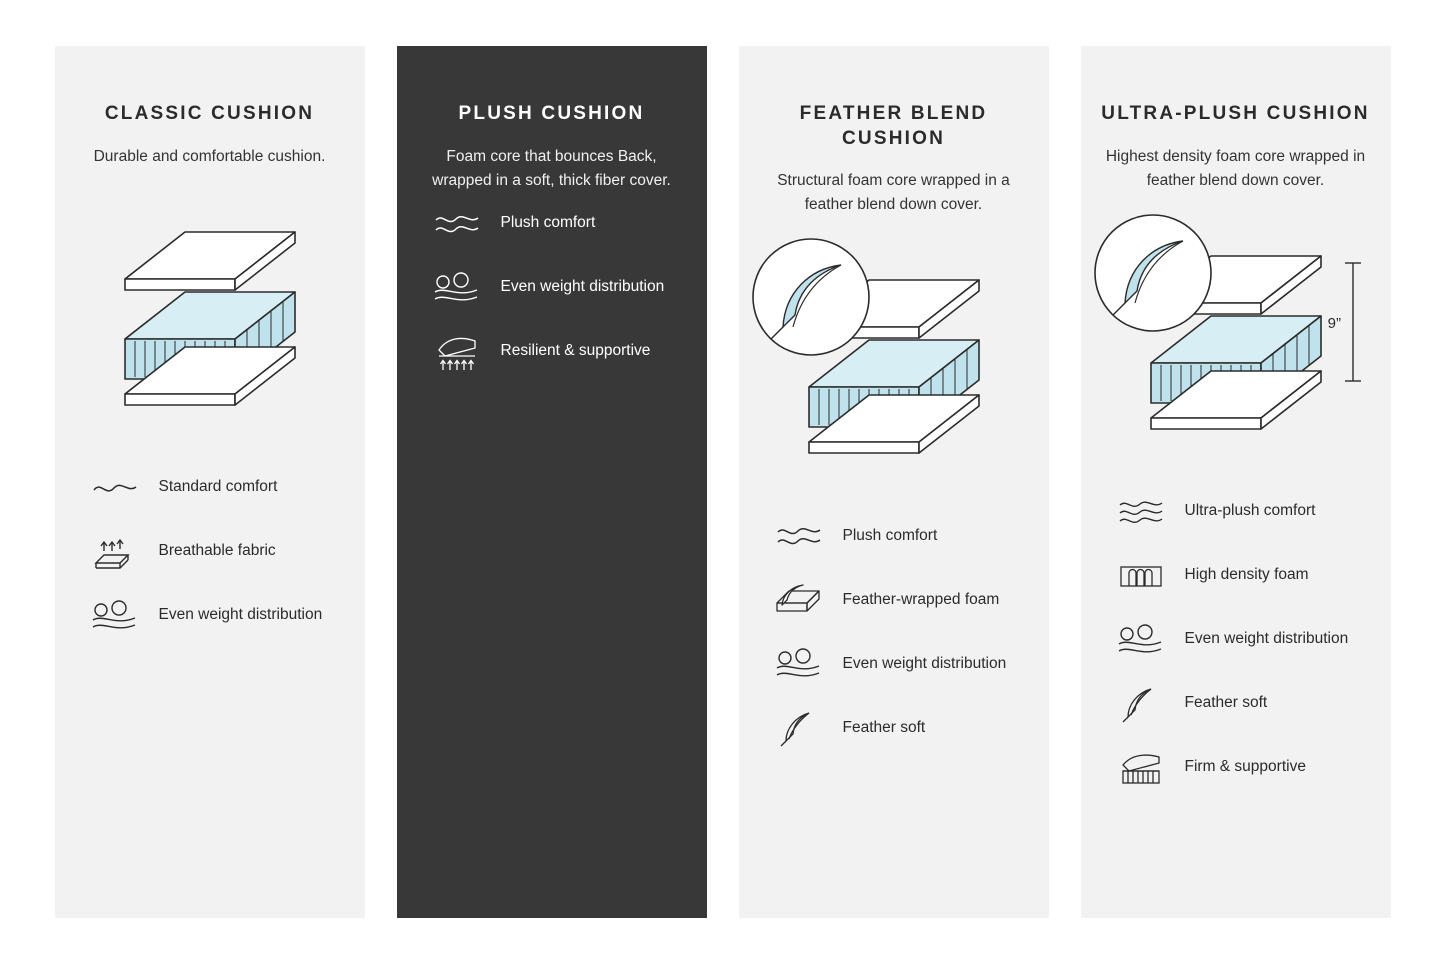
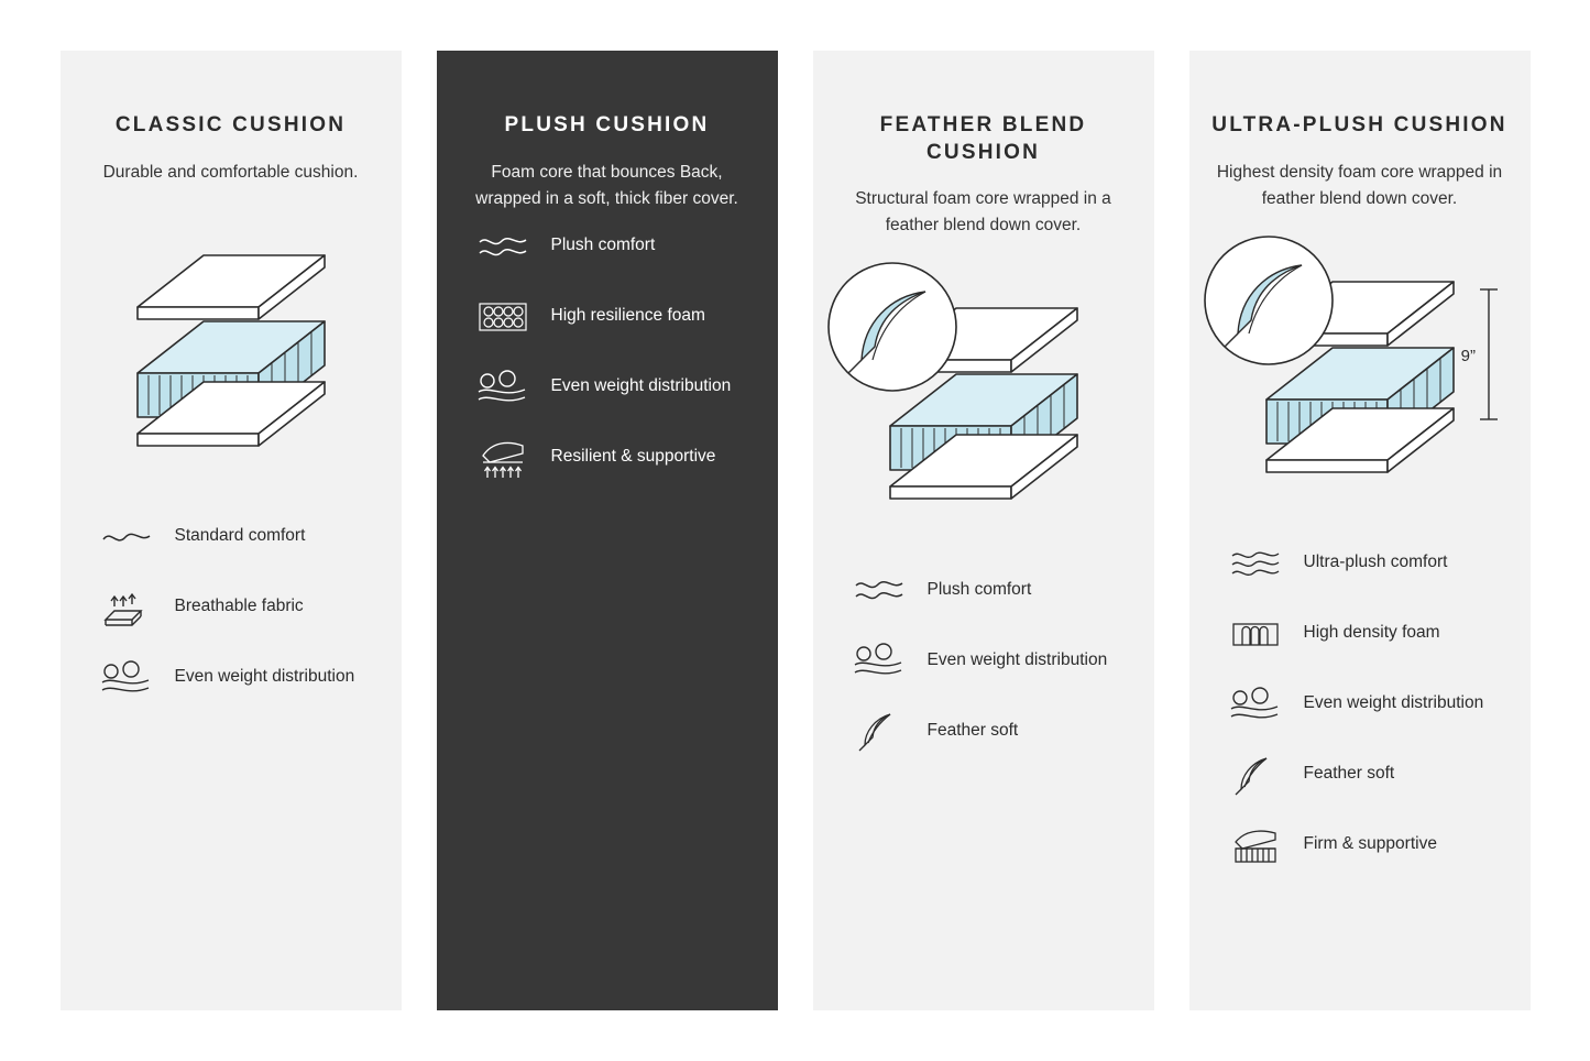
  CLASSIC CUSHION
  Durable and comfortable cushion.
  Standard comfort
  Breathable fabric
  Even weight distribution
  PLUSH CUSHION
  Foam core that bounces Back, wrapped in a soft, thick fiber cover.
  Plush comfort
+ High resilience foam
  Even weight distribution
  Resilient & supportive
  FEATHER BLEND CUSHION
  Structural foam core wrapped in a feather blend down cover.
  Plush comfort
- Feather-wrapped foam
  Even weight distribution
  Feather soft
  ULTRA-PLUSH CUSHION
  Highest density foam core wrapped in feather blend down cover.
  9”
  Ultra-plush comfort
  High density foam
  Even weight distribution
  Feather soft
  Firm & supportive
